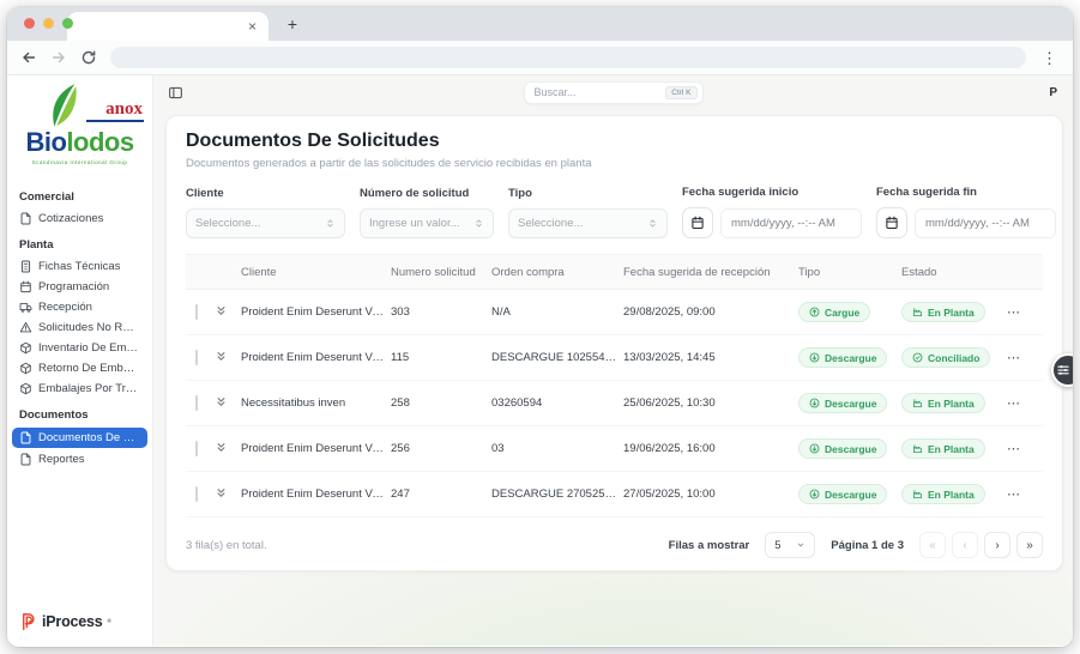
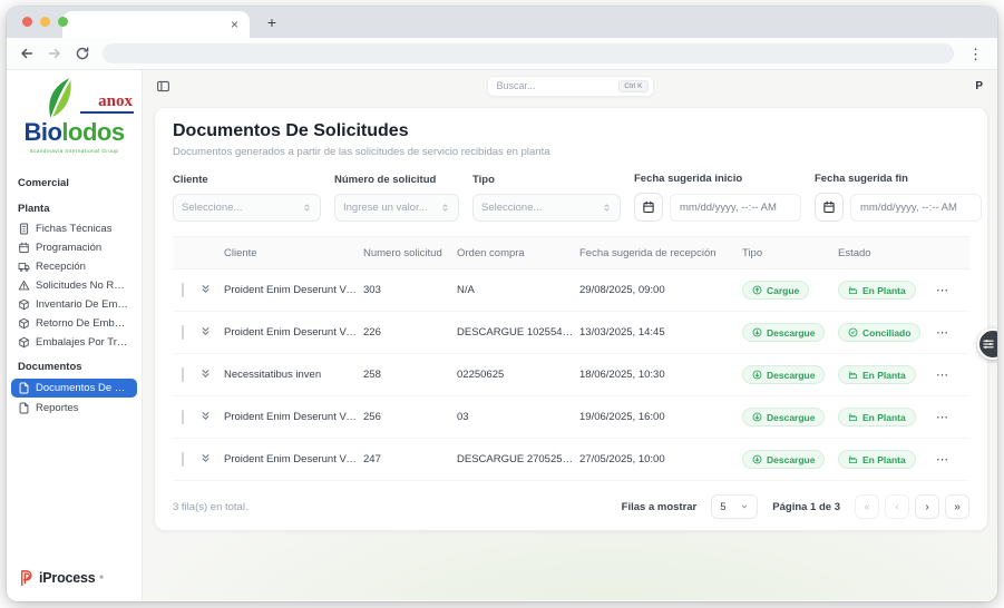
  ×
  +
  ⋮
  anox
  Biolodos
  Comercial
- Cotizaciones
  Planta
  Fichas Técnicas
  Programación
  Recepción
  Solicitudes No Reci
  Inventario De Emba
  Retorno De Embalaj
  Embalajes Por Trata
  Documentos
  Reportes
  iProcess
  Buscar...
  P
  Documentos De Solicitudes
  Documentos generados a partir de las solicitudes de servicio recibidas en planta
  Cliente
  Seleccione...
  Número de solicitud
  Ingrese un valor...
  Tipo
  Seleccione...
  Fecha sugerida inicio
  mm/dd/yyyy, --:-- AM
  Fecha sugerida fin
  mm/dd/yyyy, --:-- AM
  Cliente
  Numero solicitud
  Orden compra
  Fecha sugerida de recepción
  Tipo
  Estado
  Proident Enim Deserunt Veni
  303
  N/A
  29/08/2025, 09:00
  Cargue
  En Planta
  ⋯
  Proident Enim Deserunt Veni
- 115
+ 226
  DESCARGUE 102554 03
  13/03/2025, 14:45
  Descargue
  Conciliado
  ⋯
  Necessitatibus inven
  258
- 03260594
+ 02250625
- 25/06/2025, 10:30
+ 18/06/2025, 10:30
  Descargue
  En Planta
  ⋯
  Proident Enim Deserunt Veni
  256
  03
  19/06/2025, 16:00
  Descargue
  En Planta
  ⋯
  Proident Enim Deserunt Veni
  247
  DESCARGUE 270525 01
  27/05/2025, 10:00
  Descargue
  En Planta
  ⋯
  3 fila(s) en total.
  Filas a mostrar
  5
  Página 1 de 3
  «
  ‹
  ›
  »
